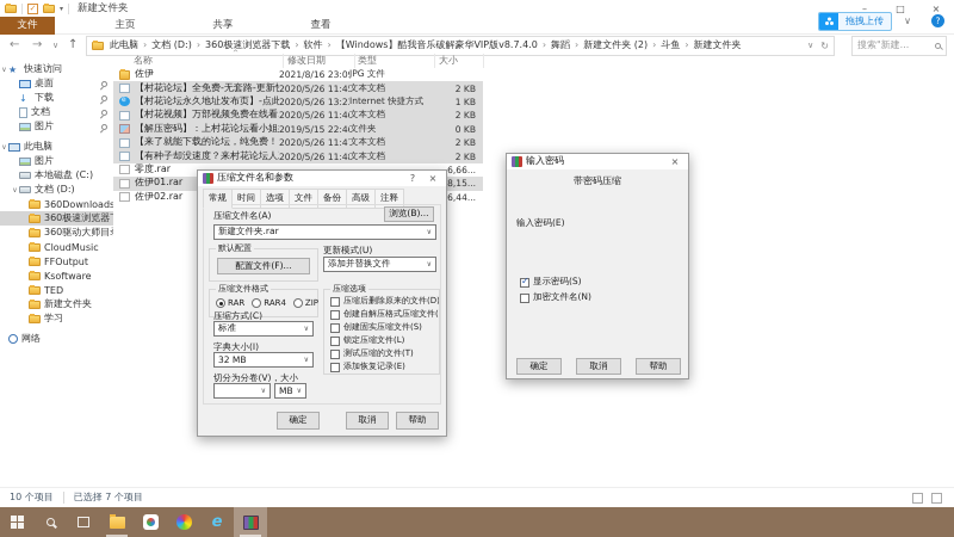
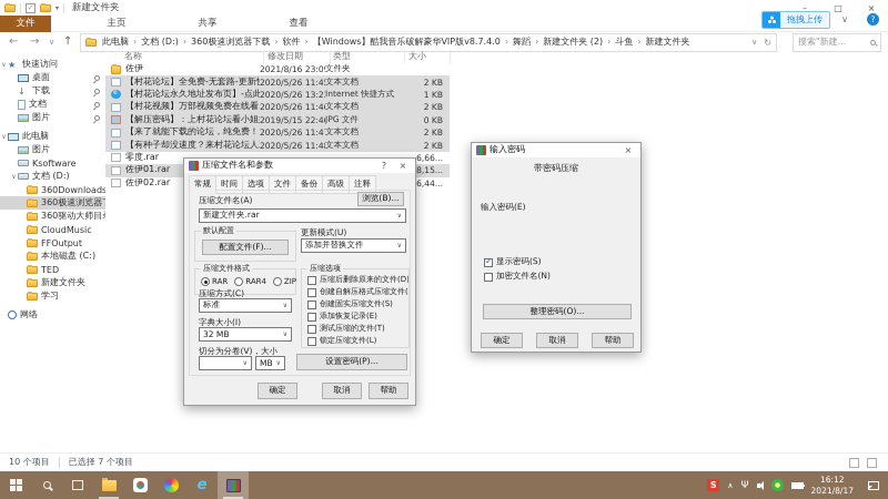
  ✓
  新建文件夹
  –
  □
  ×
  文件
  主页
  共享
  查看
  拖拽上传
  ∨
  ?
  ←
  →
  ∨
  ↑
  此电脑
  文档 (D:)
  360极速浏览器下载
  软件
  【Windows】酷我音乐破解豪华VIP版v8.7.4.0
  舞蹈
  新建文件夹 (2)
  斗鱼
  新建文件夹
  ∨
  ↻
  搜索"新建...
  名称
  修改日期
  类型
  大小
  快速访问
  桌面
  下载
  文档
  图片
  此电脑
  图片
- 本地磁盘 (C:)
+ Ksoftware
  文档 (D:)
  360Downloads
  360极速浏览器
  360驱动大师目
  CloudMusic
  FFOutput
- Ksoftware
+ 本地磁盘 (C:)
  TED
  新建文件夹
  学习
  网络
  佐伊
  2021/8/16 23:0
- JPG 文件
+ 文件夹
  【村花论坛】全免费-无套路-更新
  2020/5/26 11:4
  文本文档
  2 KB
  【村花论坛永久地址发布页】-点此
  2020/5/26 13:2
  Internet 快捷方式
  1 KB
  【村花视频】万部视频免费在线看
  2020/5/26 11:4
  文本文档
  2 KB
  【解压密码】：上村花论坛看小姐
  2019/5/15 22:4
- 文件夹
+ JPG 文件
  0 KB
  【来了就能下载的论坛，纯免费！
  2020/5/26 11:4
  文本文档
  2 KB
  【有种子却没速度？来村花论坛人
  2020/5/26 11:4
  文本文档
  2 KB
  零度.rar
  6,66...
  佐伊01.rar
  8,15...
  佐伊02.rar
  6,44...
  10 个项目
  已选择 7 个项目
  压缩文件名和参数
  ?
  ×
  常规
  时间
  选项
  文件
  备份
  高级
  注释
  压缩文件名(A)
  浏览(B)...
  新建文件夹.rar
  默认配置
  配置文件(F)...
  更新模式(U)
  添加并替换文件
  压缩文件格式
  RAR
  RAR4
  ZIP
  压缩选项
  压缩后删除原来的文件(D)
  创建自解压格式压缩文件(
  创建固实压缩文件(S)
- 锁定压缩文件(L)
+ 添加恢复记录(E)
  测试压缩的文件(T)
- 添加恢复记录(E)
+ 锁定压缩文件(L)
  压缩方式(C)
  标准
  字典大小(I)
  32 MB
  切分为分卷(V)，大小
  MB
+ 设置密码(P)...
  确定
  取消
  帮助
  输入密码
  ×
  带密码压缩
  输入密码(E)
  显示密码(S)
  加密文件名(N)
+ 整理密码(O)...
  确定
  取消
  帮助
  e
+ S
+ ∧
+ Ψ
+ 16:12
+ 2021/8/17
